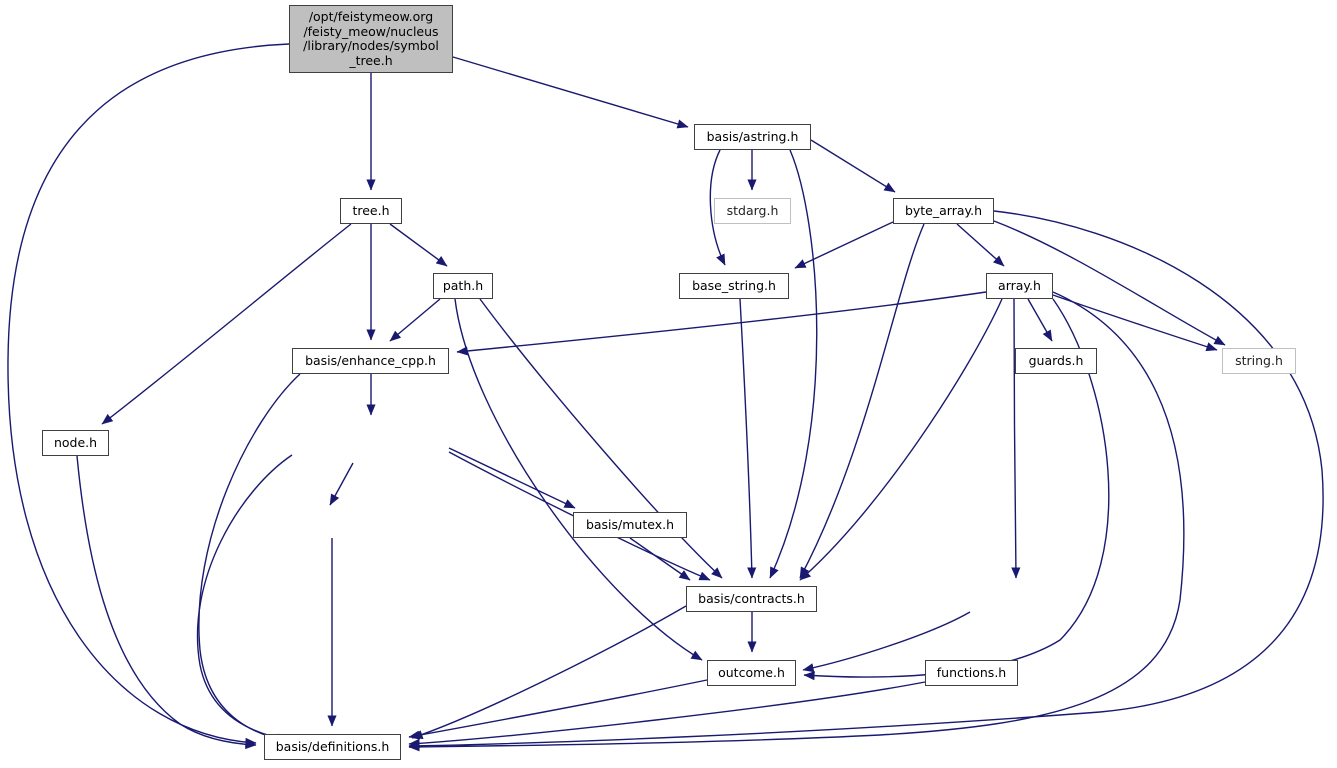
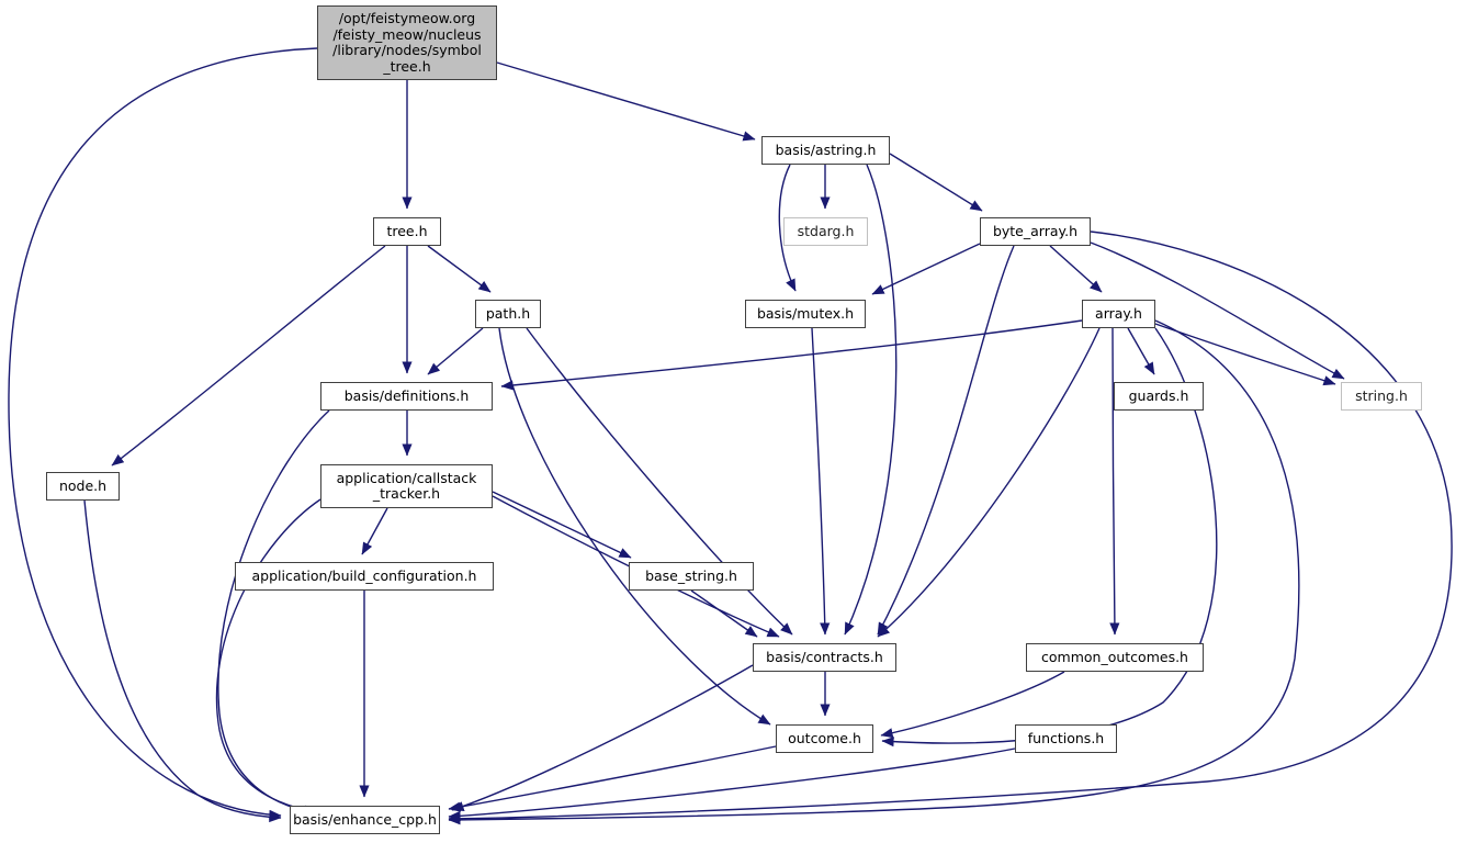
  /opt/feistymeow.org
  /feisty_meow/nucleus
  /library/nodes/symbol
  _tree.h
  basis/astring.h
  tree.h
  stdarg.h
  byte_array.h
  path.h
- base_string.h
+ basis/mutex.h
  array.h
- basis/enhance_cpp.h
+ basis/definitions.h
  guards.h
  string.h
  node.h
+ application/callstack
+ _tracker.h
+ application/build_configuration.h
- basis/mutex.h
+ base_string.h
  basis/contracts.h
+ common_outcomes.h
  outcome.h
  functions.h
- basis/definitions.h
+ basis/enhance_cpp.h
